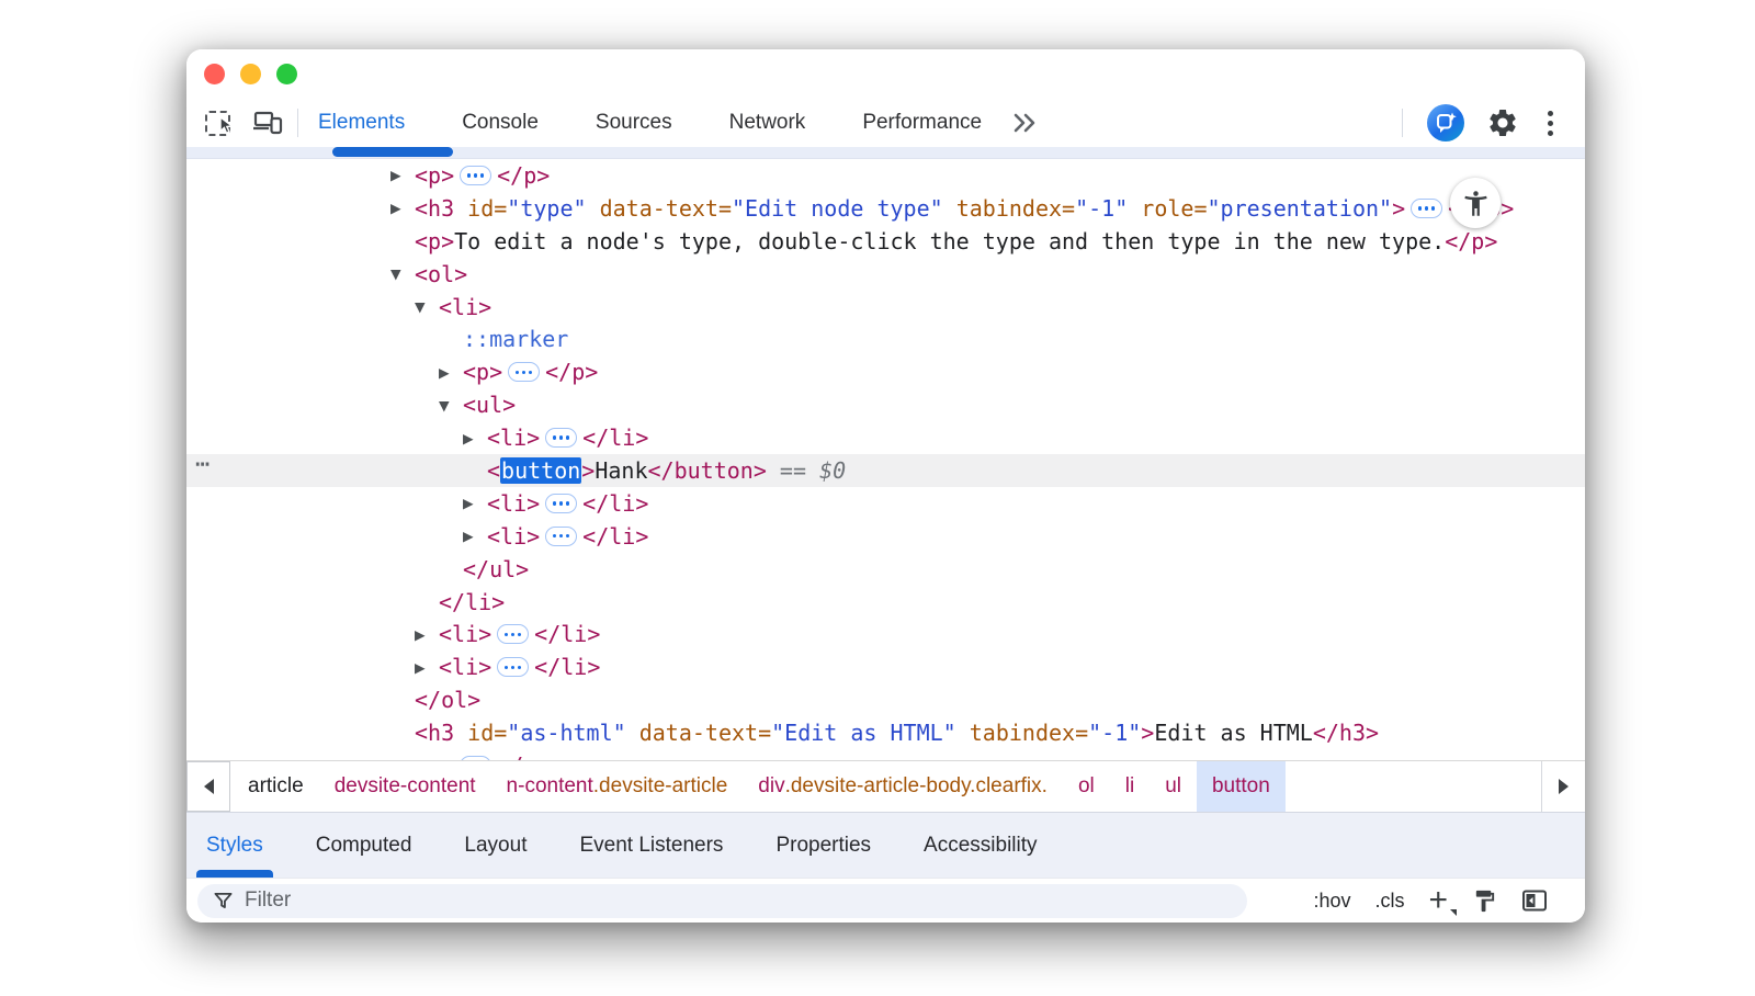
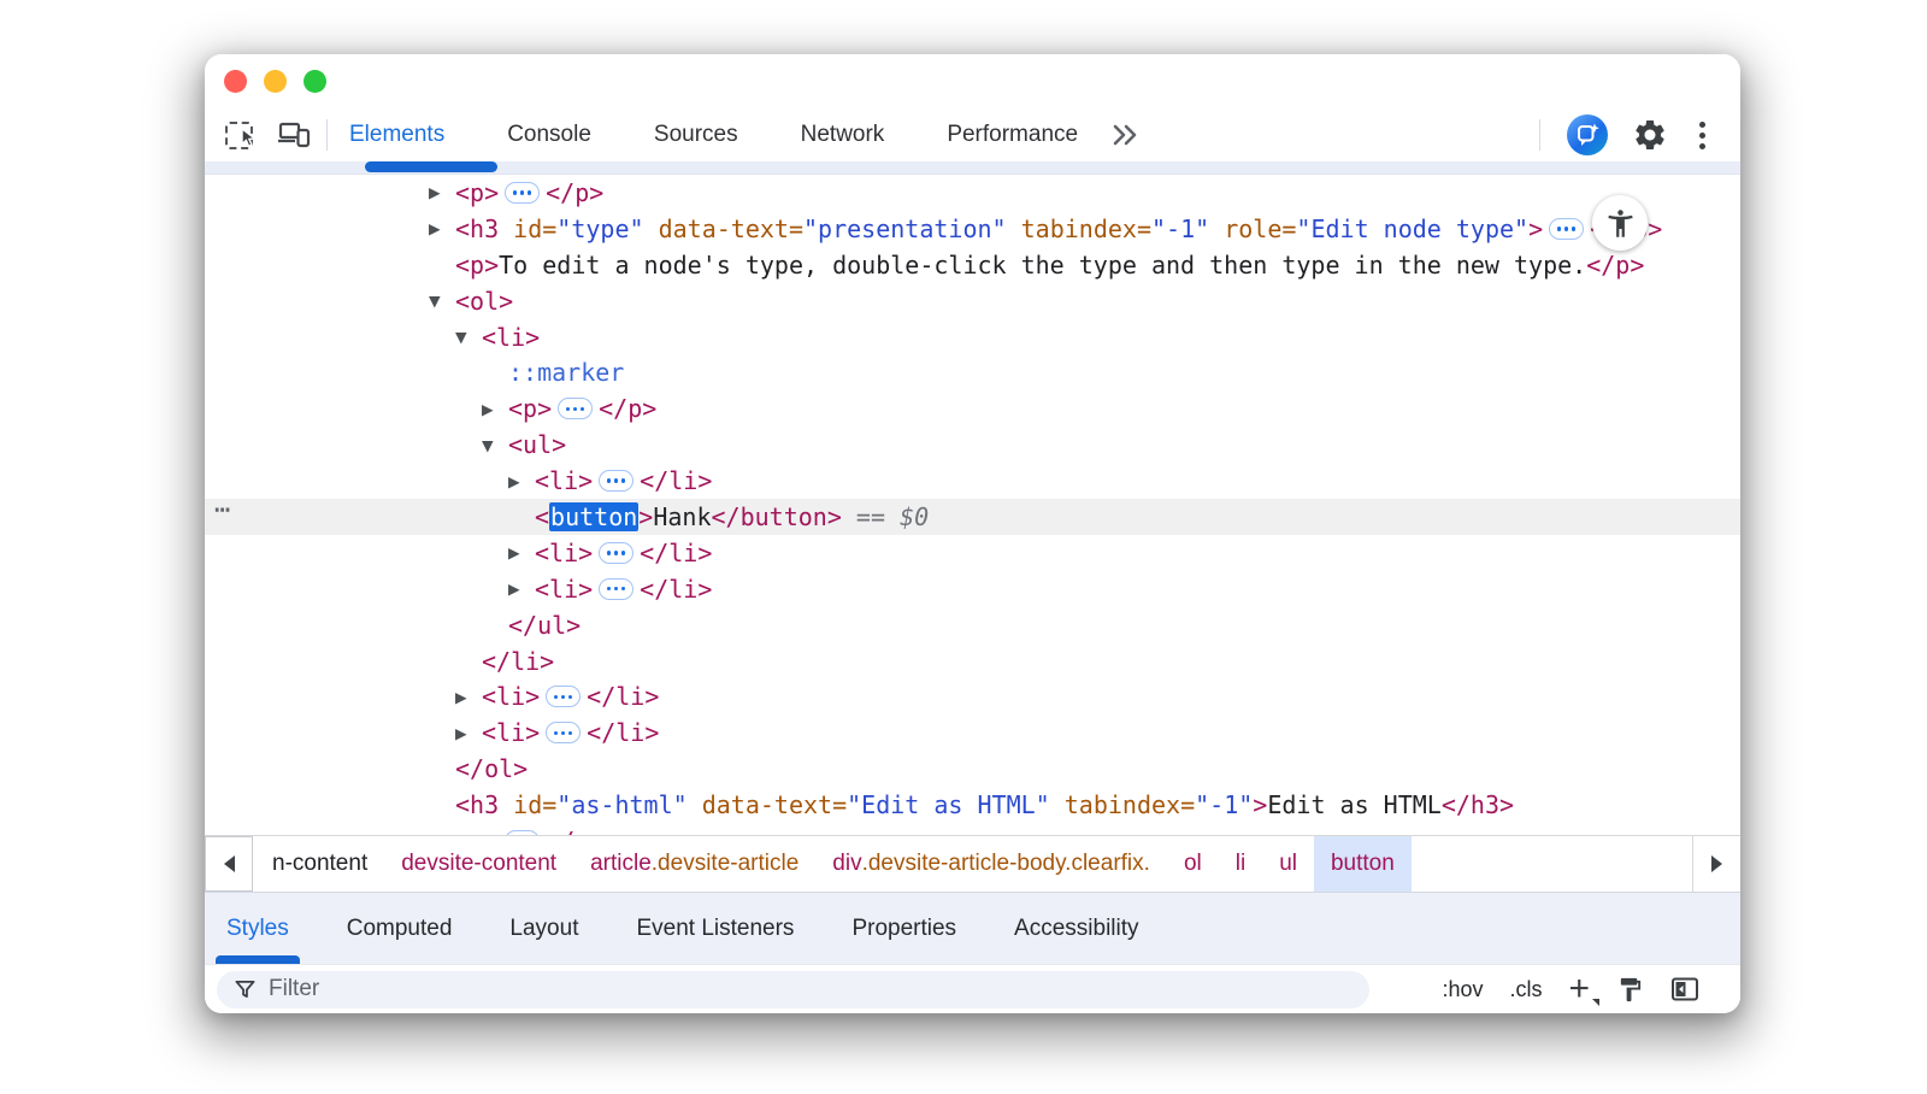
  Elements
  Console
  Sources
  Network
  Performance
  ▶
  <p>
  </p>
  ▶
  <h3
  id=
  "type"
  data-text=
- "Edit node type"
+ "presentation"
  tabindex=
  "-1"
  role=
- "presentation"
+ "Edit node type"
  >
  <p>
  To edit a node's type, double-click the type and then type in the new type.
  </p>
  ▼
  <ol>
  ▼
  <li>
  ::marker
  ▶
  <p>
  </p>
  ▼
  <ul>
  ▶
  <li>
  </li>
  ⋯
  <
  button
  >
  Hank
  </button>
  ==
  $0
  ▶
  <li>
  </li>
  ▶
  <li>
  </li>
  </ul>
  </li>
  ▶
  <li>
  </li>
  ▶
  <li>
  </li>
  </ol>
  <h3
  id=
  "as-html"
  data-text=
  "Edit as HTML"
  tabindex=
  "-1"
  >
  Edit as HTML
  </h3>
- article
+ n-content
  devsite-content
- n-content
+ article
  .devsite-article
  div
  .devsite-article-body.clearfix.
  ol
  li
  ul
  button
  Styles
  Computed
  Layout
  Event Listeners
  Properties
  Accessibility
  Filter
  :hov
  .cls
  +
